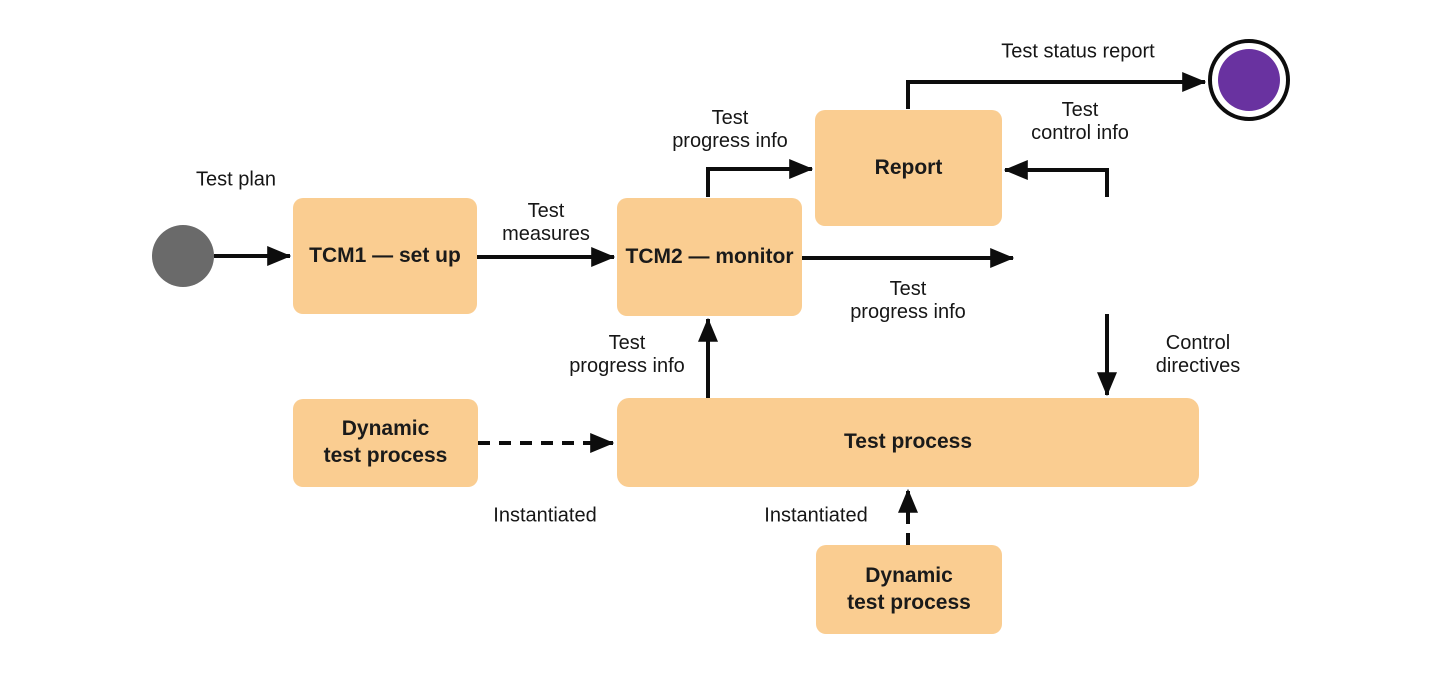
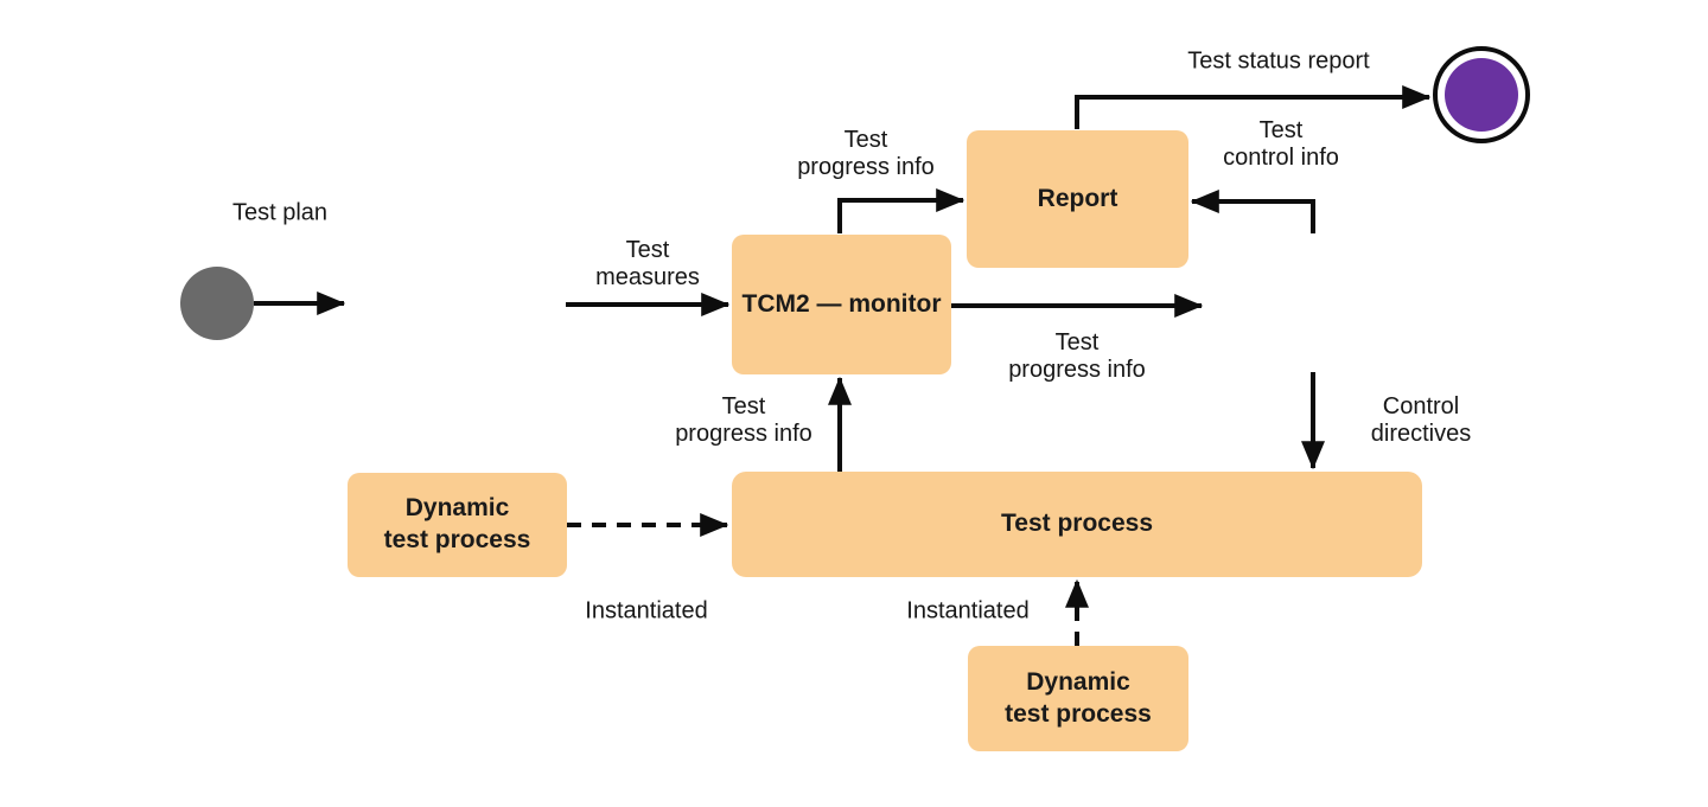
- TCM1 — set up
  TCM2 — monitor
  Report
  Test process
  Dynamic
  test process
  Dynamic
  test process
  Test plan
  Test
  measures
  Test
  progress info
  Test status report
  Test
  control info
  Test
  progress info
  Control
  directives
  Test
  progress info
  Instantiated
  Instantiated
